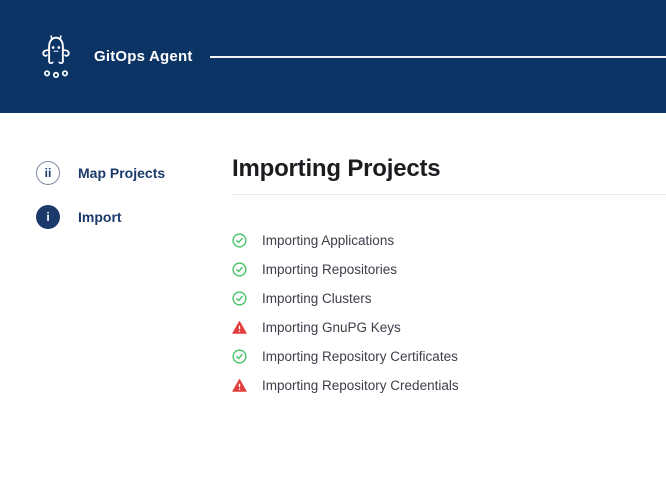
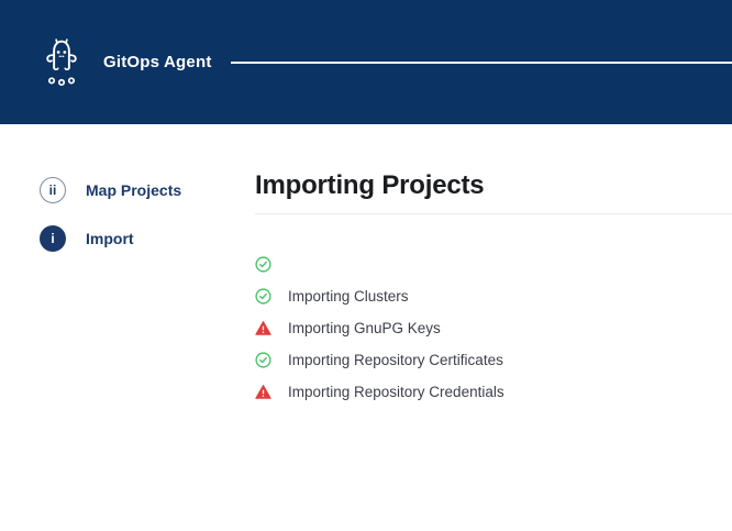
  GitOps Agent
  ii
  Map Projects
  i
  Import
  Importing Projects
- Importing Applications
- Importing Repositories
  Importing Clusters
  Importing GnuPG Keys
  Importing Repository Certificates
  Importing Repository Credentials
